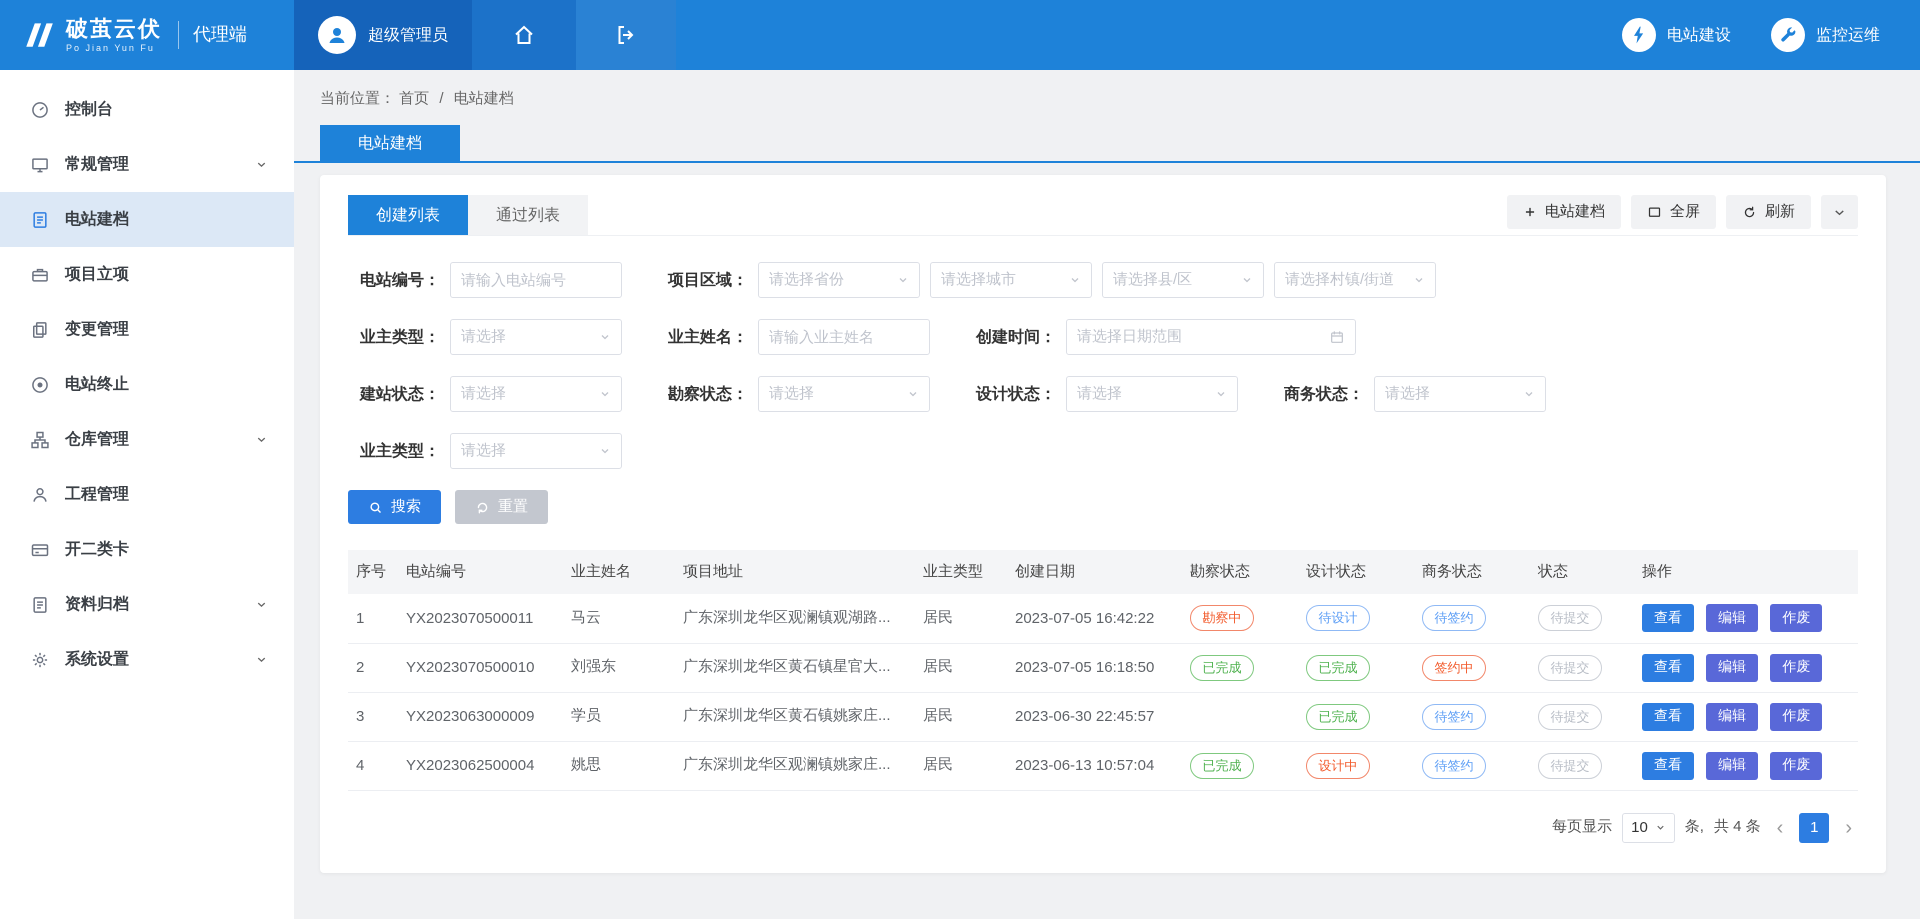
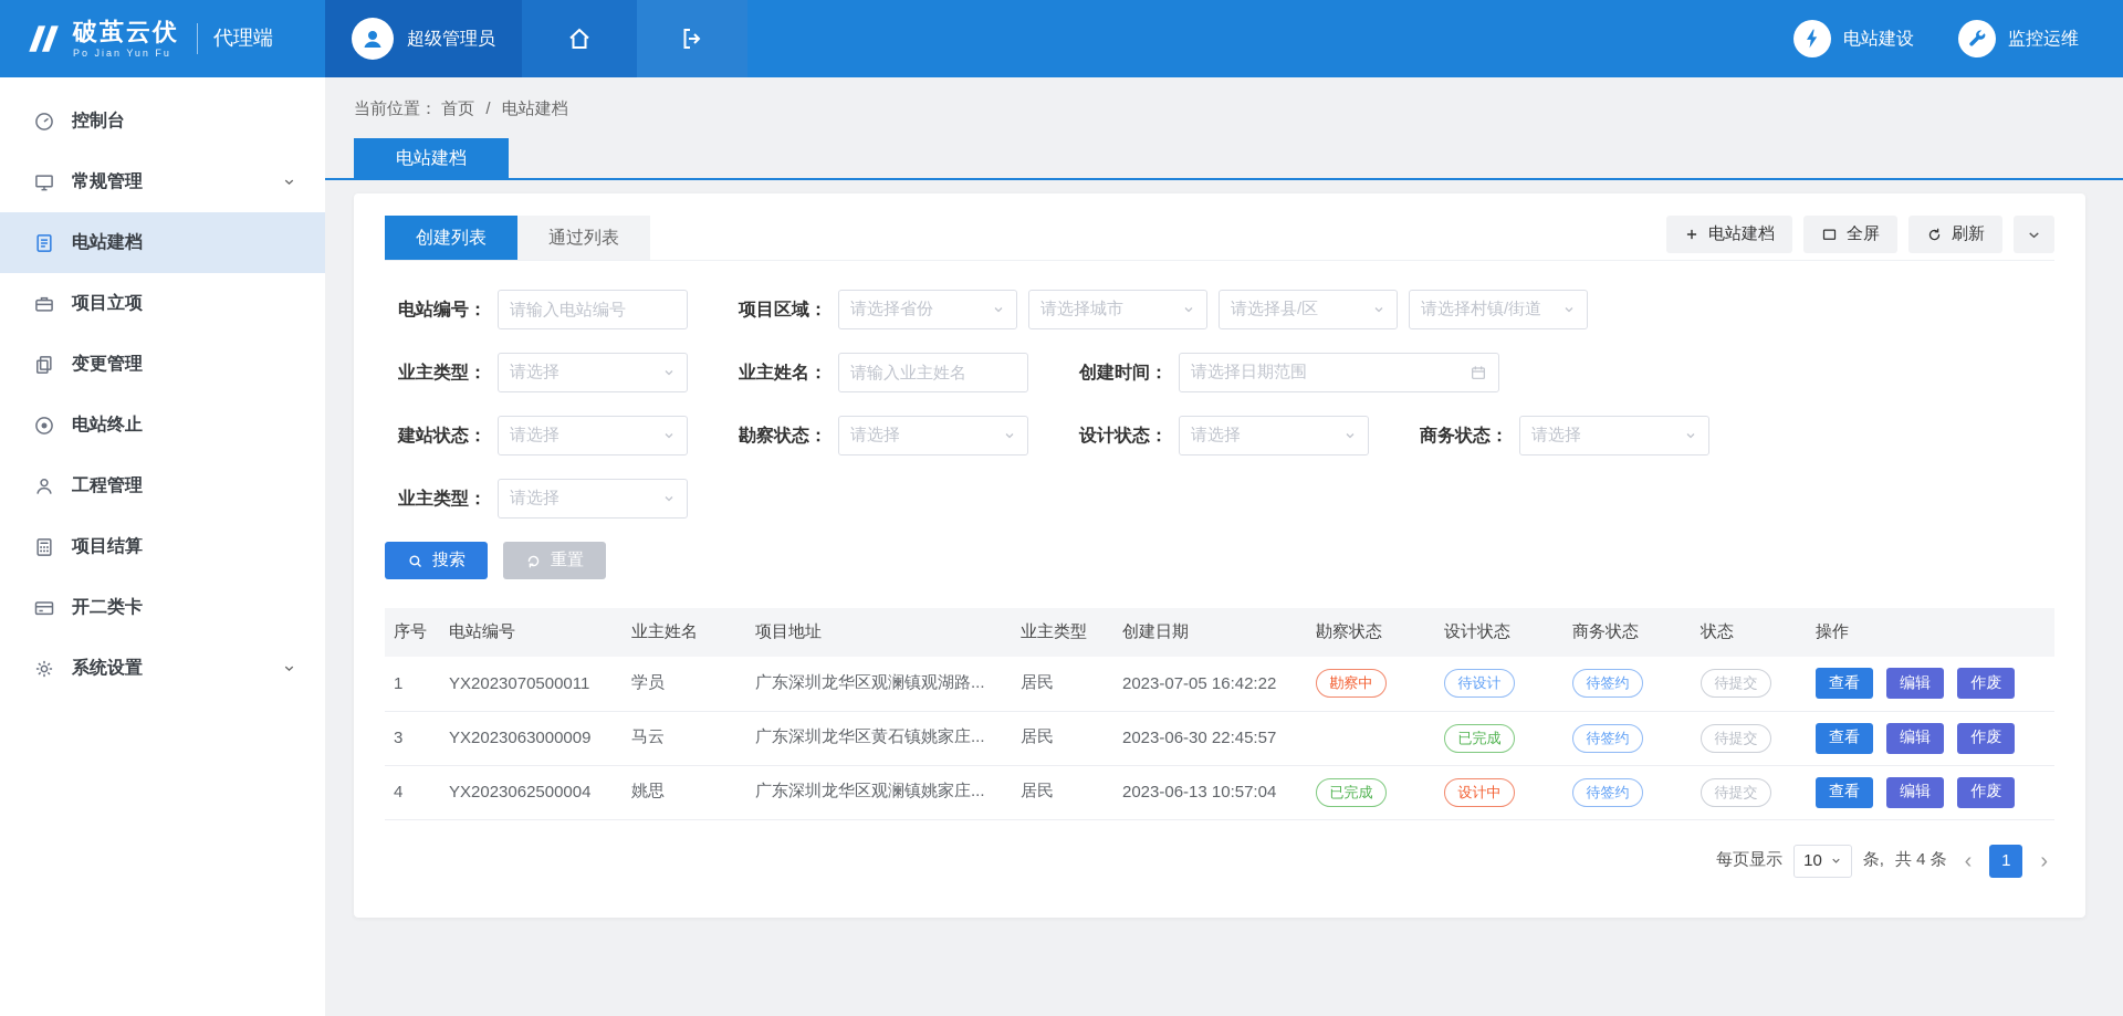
  破茧云伏
  Po Jian Yun Fu
  代理端
  超级管理员
  电站建设
  监控运维
  控制台
  常规管理
  电站建档
  项目立项
  变更管理
  电站终止
- 仓库管理
  工程管理
+ 项目结算
  开二类卡
- 资料归档
  系统设置
  当前位置： 首页 / 电站建档
  电站建档
  创建列表
  通过列表
  电站建档
  全屏
  刷新
  电站编号：
  请输入电站编号
  项目区域：
  请选择省份
  请选择城市
  请选择县/区
  请选择村镇/街道
  业主类型：
  请选择
  业主姓名：
  请输入业主姓名
  创建时间：
  请选择日期范围
  建站状态：
  请选择
  勘察状态：
  请选择
  设计状态：
  请选择
  商务状态：
  请选择
  业主类型：
  请选择
  搜索
  重置
  序号	电站编号	业主姓名	项目地址	业主类型	创建日期	勘察状态	设计状态	商务状态	状态	操作
- 1	YX2023070500011	马云	广东深圳龙华区观澜镇观湖路...	居民	2023-07-05 16:42:22	勘察中	待设计	待签约	待提交	查看 编辑 作废
+ 1	YX2023070500011	学员	广东深圳龙华区观澜镇观湖路...	居民	2023-07-05 16:42:22	勘察中	待设计	待签约	待提交	查看 编辑 作废
- 2	YX2023070500010	刘强东	广东深圳龙华区黄石镇星官大...	居民	2023-07-05 16:18:50	已完成	已完成	签约中	待提交	查看 编辑 作废
- 3	YX2023063000009	学员	广东深圳龙华区黄石镇姚家庄...	居民	2023-06-30 22:45:57		已完成	待签约	待提交	查看 编辑 作废
+ 3	YX2023063000009	马云	广东深圳龙华区黄石镇姚家庄...	居民	2023-06-30 22:45:57		已完成	待签约	待提交	查看 编辑 作废
  4	YX2023062500004	姚思	广东深圳龙华区观澜镇姚家庄...	居民	2023-06-13 10:57:04	已完成	设计中	待签约	待提交	查看 编辑 作废
  每页显示
  10
  条,
  共 4 条
  ‹
  1
  ›
